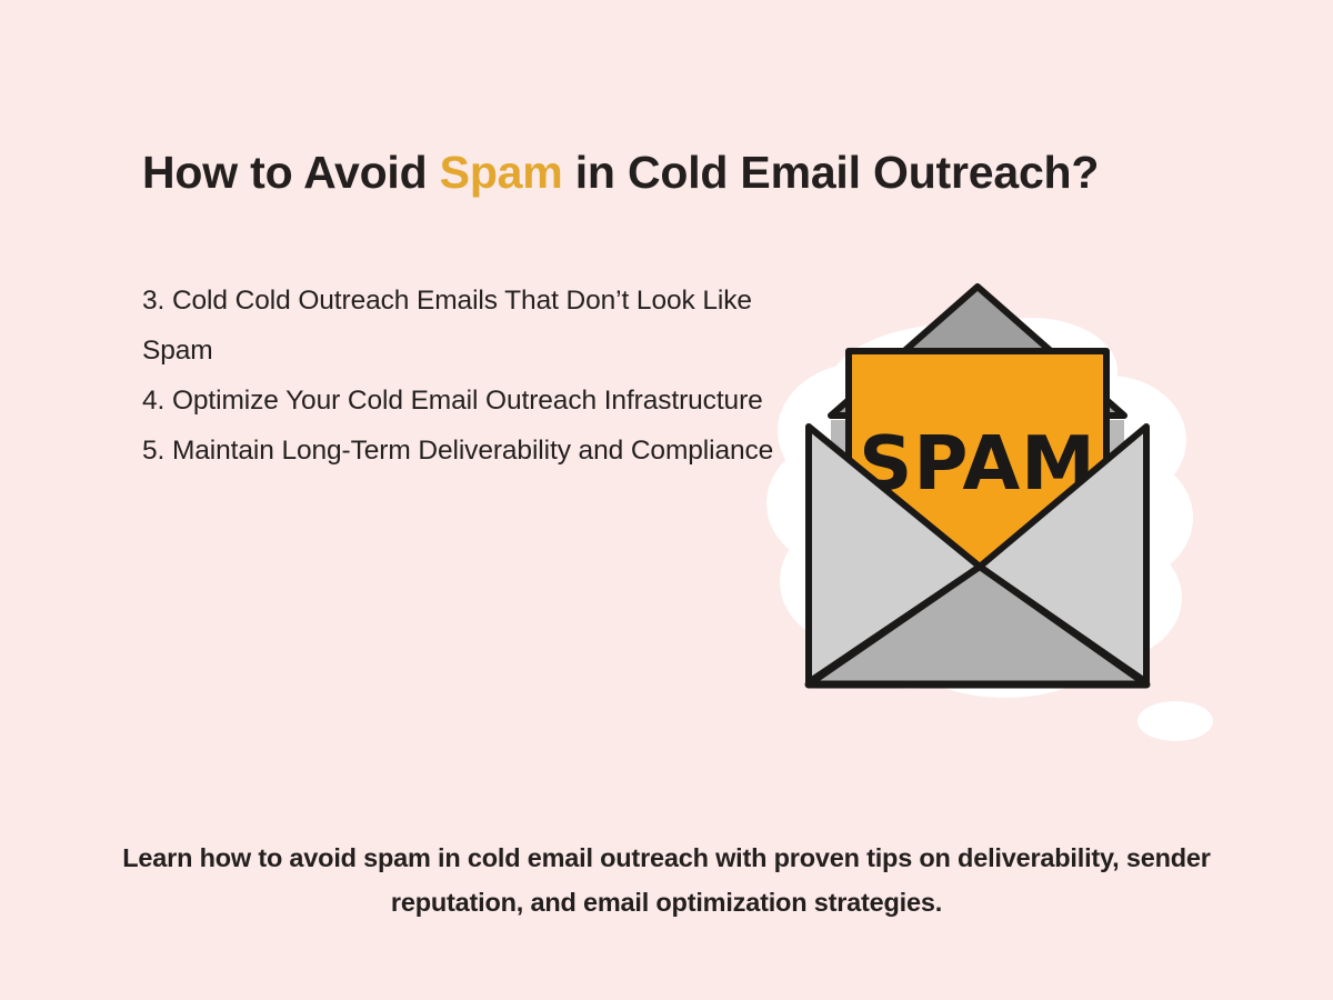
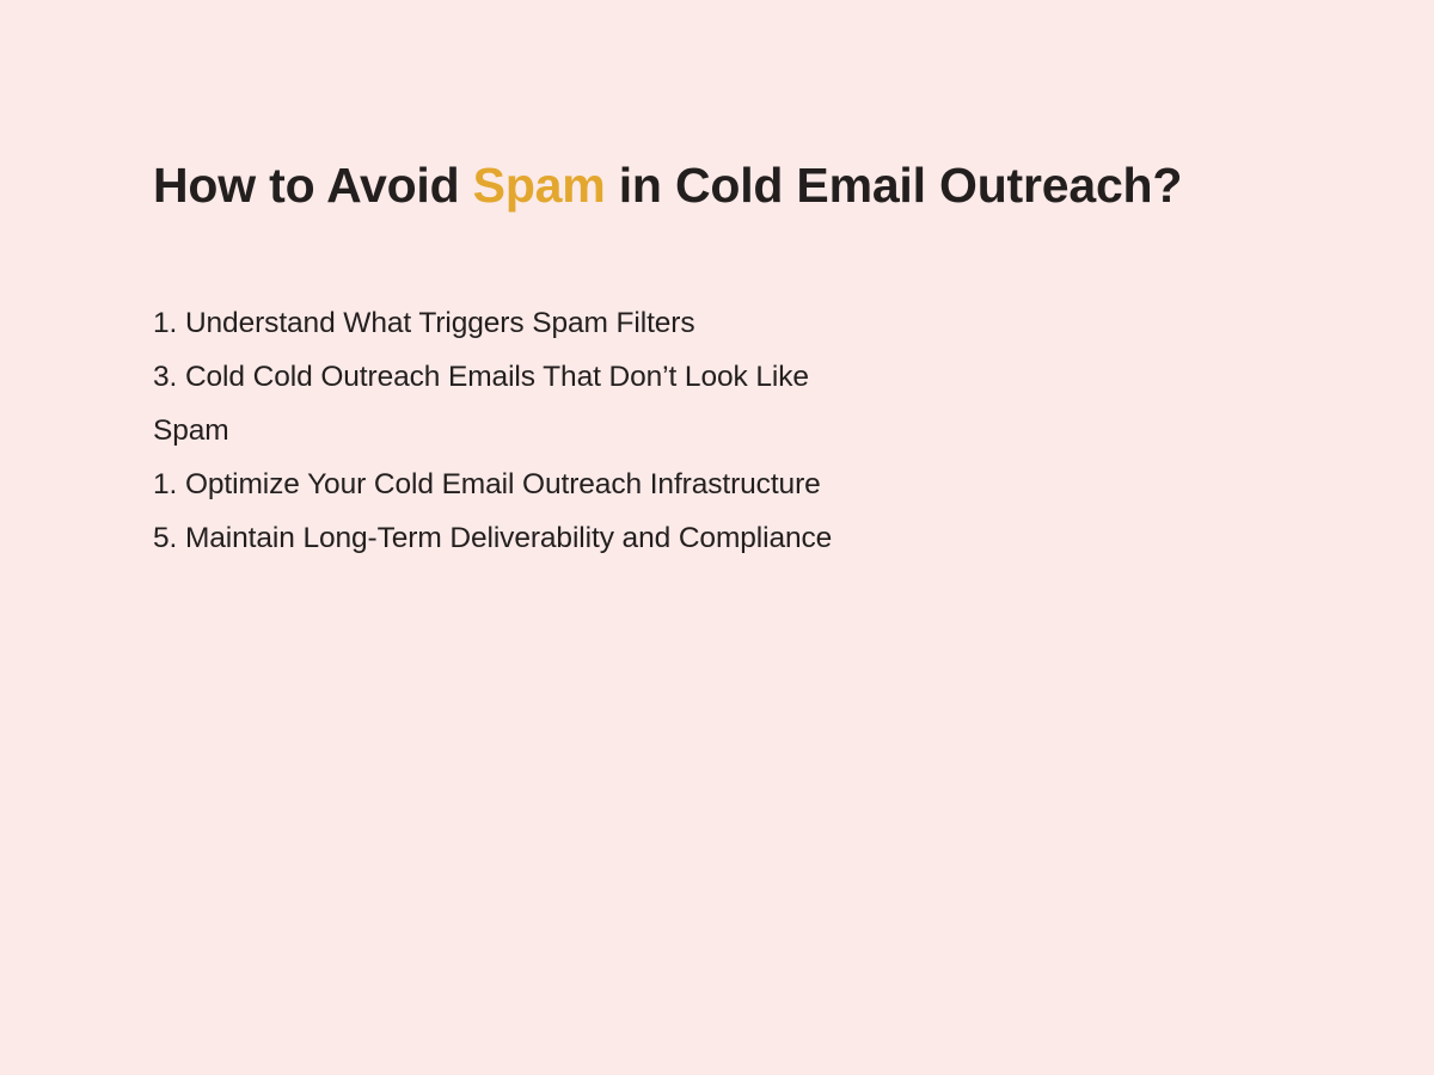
  How to Avoid Spam in Cold Email Outreach?
+ 1. Understand What Triggers Spam Filters
  3. Cold Cold Outreach Emails That Don’t Look Like Spam
- 4. Optimize Your Cold Email Outreach Infrastructure
+ 1. Optimize Your Cold Email Outreach Infrastructure
  5. Maintain Long-Term Deliverability and Compliance
- SPAM
- Learn how to avoid spam in cold email outreach with proven tips on deliverability, sender reputation, and email optimization strategies.
